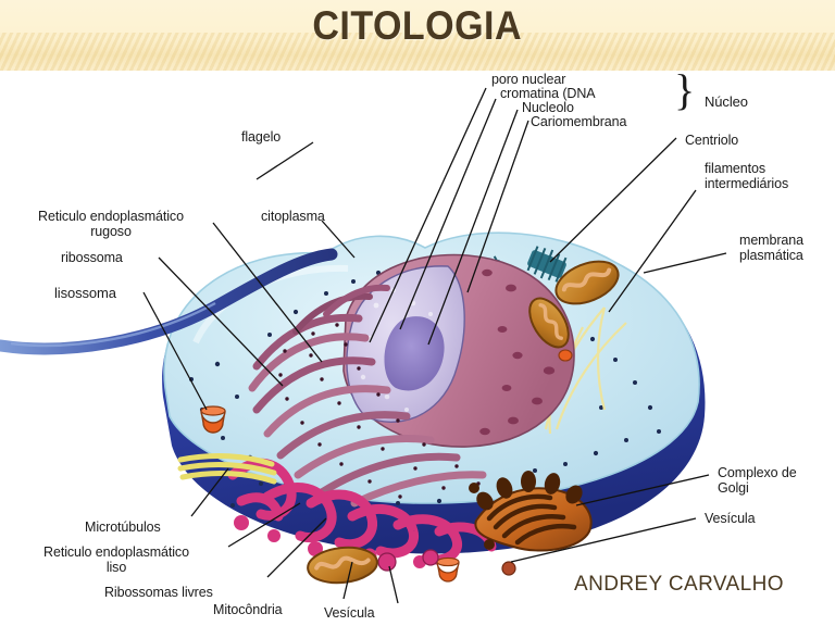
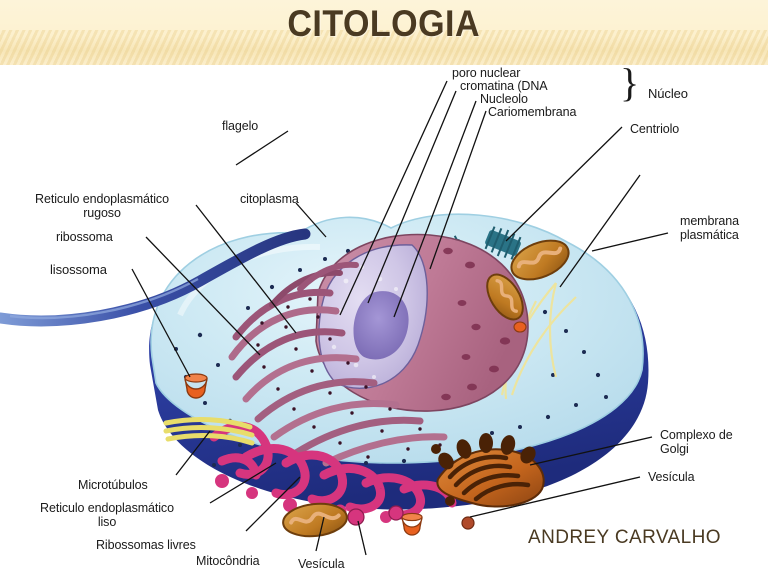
  CITOLOGIA
  poro nuclear
  cromatina (DNA
  Nucleolo
  Cariomembrana
  }
  Núcleo
  Centriolo
- filamentos
- intermediários
  membrana
  plasmática
  Complexo de
  Golgi
  Vesícula
  flagelo
  citoplasma
  Reticulo endoplasmático
  rugoso
  ribossoma
  lisossoma
  Microtúbulos
  Reticulo endoplasmático
  liso
  Ribossomas livres
  Mitocôndria
  Vesícula
  ANDREY CARVALHO
